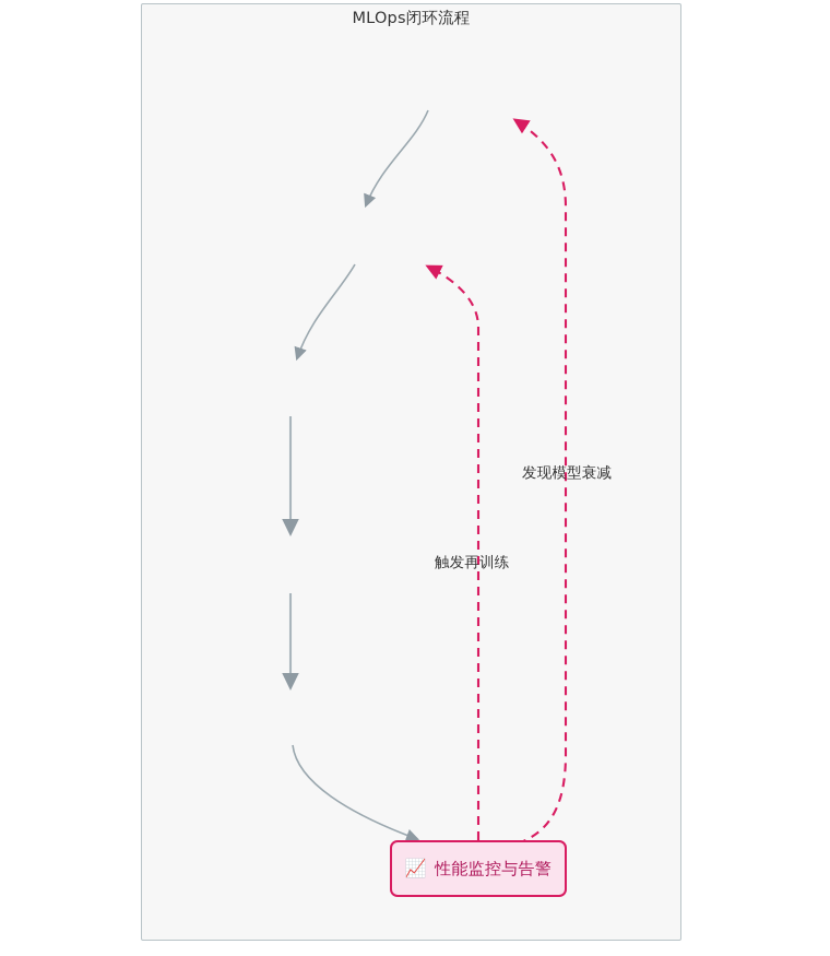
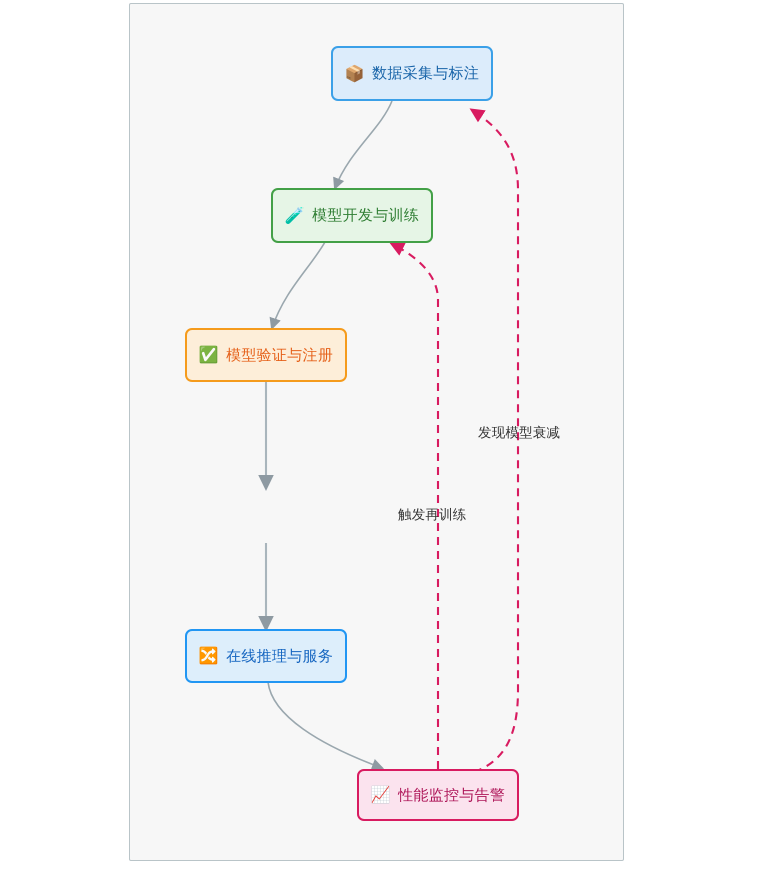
- MLOps闭环流程
  触发再训练
  发现模型衰减
+ 📦
+ 数据采集与标注
+ 🧪
+ 模型开发与训练
+ ✅
+ 模型验证与注册
+ 🔀
+ 在线推理与服务
  📈
  性能监控与告警
